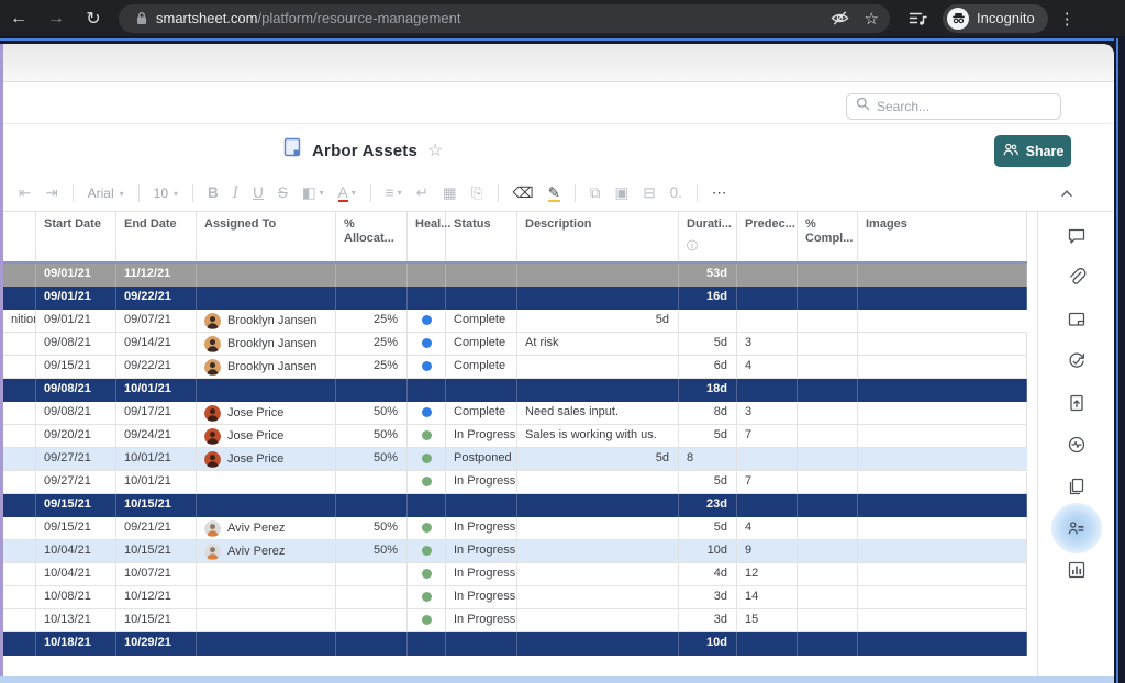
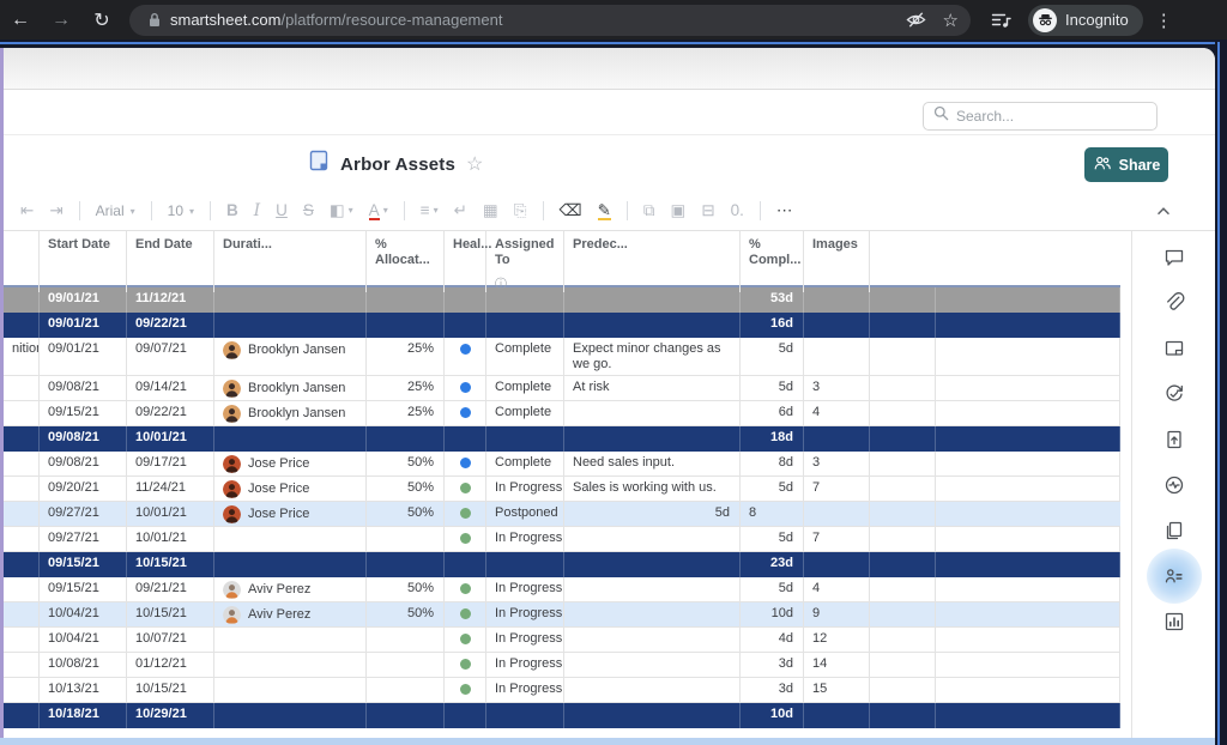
  ←
  →
  ↻
  smartsheet.com/platform/resource-management
  ☆
  Incognito
  ⋮
  Search...
  Arbor Assets
  ☆
  Share
  ⇤
  ⇥
  Arial
  ▾
  10
  ▾
  B
  I
  U
  S
  ◧
  ▾
  A
  ▾
  ≡
  ▾
  ↵
  ▦
  ⎘
  ⌫
  ✎
  ⧉
  ▣
  ⊟
  0.
  ⋯
  Start Date
  End Date
- Assigned To
+ Durati...
  % Allocat...
  Heal.
- Status
- Description
- Durati...
+ Assigned To
  ⓘ
  Predec...
  % Compl...
  Images
  09/01/21
  11/12/21
  53d
  09/01/21
  09/22/21
  16d
  nitio
  09/01/21
  09/07/21
  Brooklyn Jansen
  25%
  Complete
+ Expect minor changes as we go.
  5d
  09/08/21
  09/14/21
  Brooklyn Jansen
  25%
  Complete
  At risk
  5d
  3
  09/15/21
  09/22/21
  Brooklyn Jansen
  25%
  Complete
  6d
  4
  09/08/21
  10/01/21
  18d
  09/08/21
  09/17/21
  Jose Price
  50%
  Complete
  Need sales input.
  8d
  3
  09/20/21
- 09/24/21
+ 11/24/21
  Jose Price
  50%
  In Progress
  Sales is working with us.
  5d
  7
  09/27/21
  10/01/21
  Jose Price
  50%
  Postponed
  5d
  8
  09/27/21
  10/01/21
  In Progress
  5d
  7
  09/15/21
  10/15/21
  23d
  09/15/21
  09/21/21
  Aviv Perez
  50%
  In Progress
  5d
  4
  10/04/21
  10/15/21
  Aviv Perez
  50%
  In Progress
  10d
  9
  10/04/21
  10/07/21
  In Progress
  4d
  12
  10/08/21
- 10/12/21
+ 01/12/21
  In Progress
  3d
  14
  10/13/21
  10/15/21
  In Progress
  3d
  15
  10/18/21
  10/29/21
  10d
